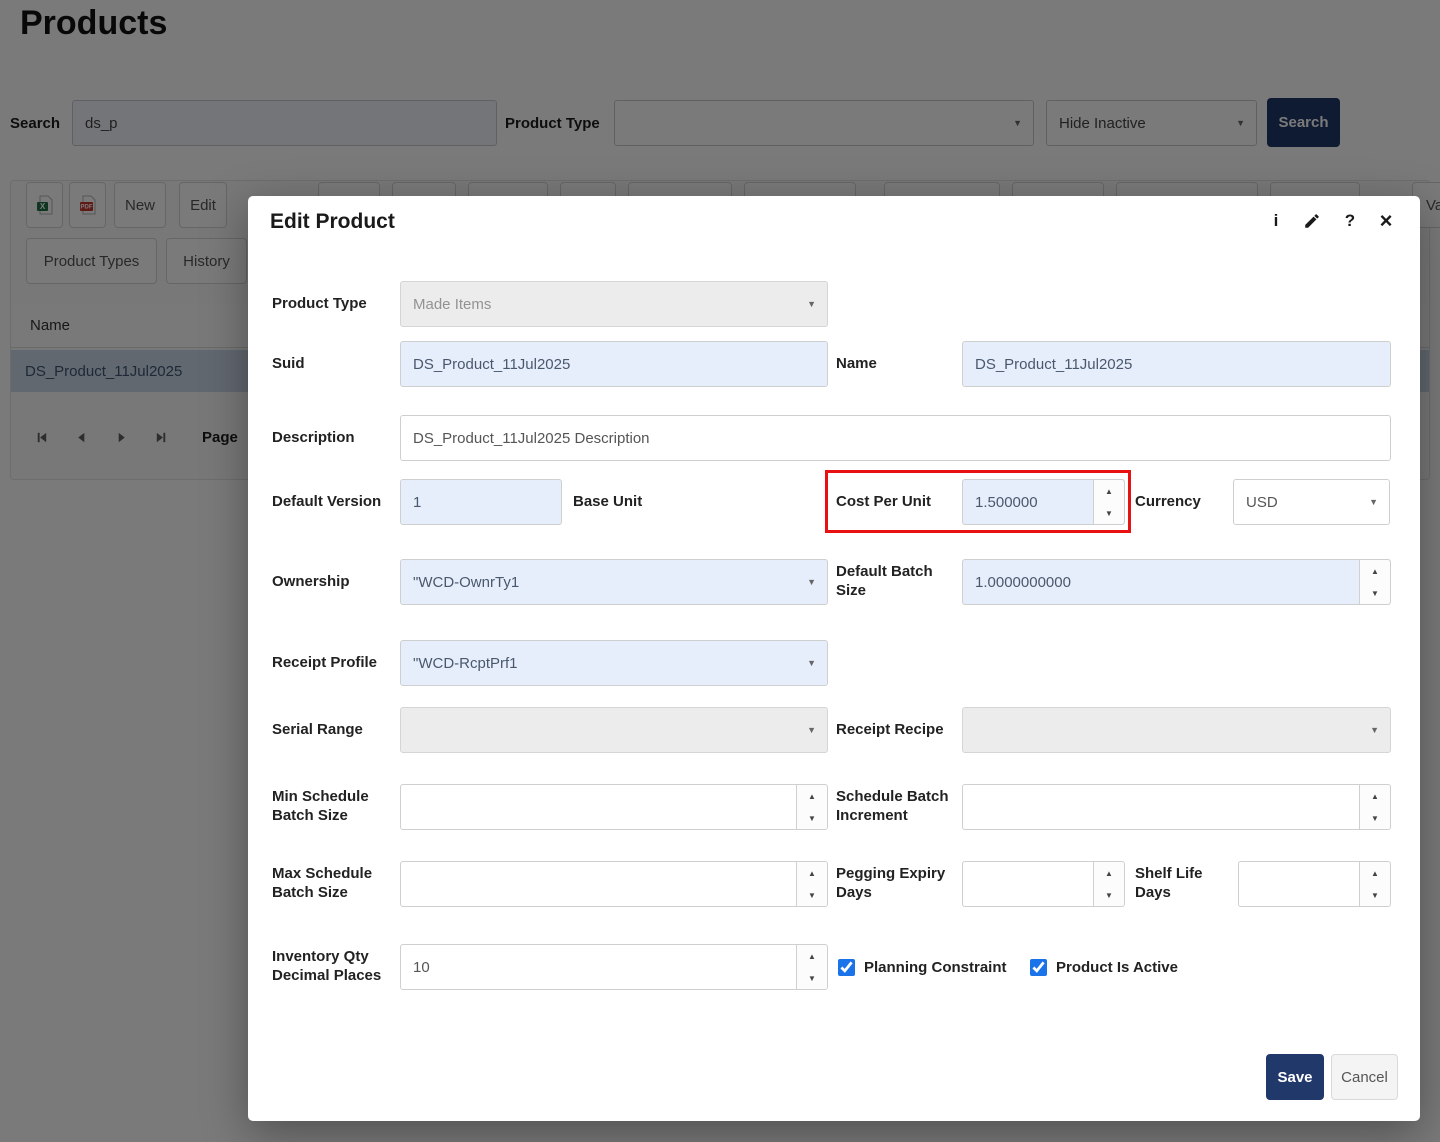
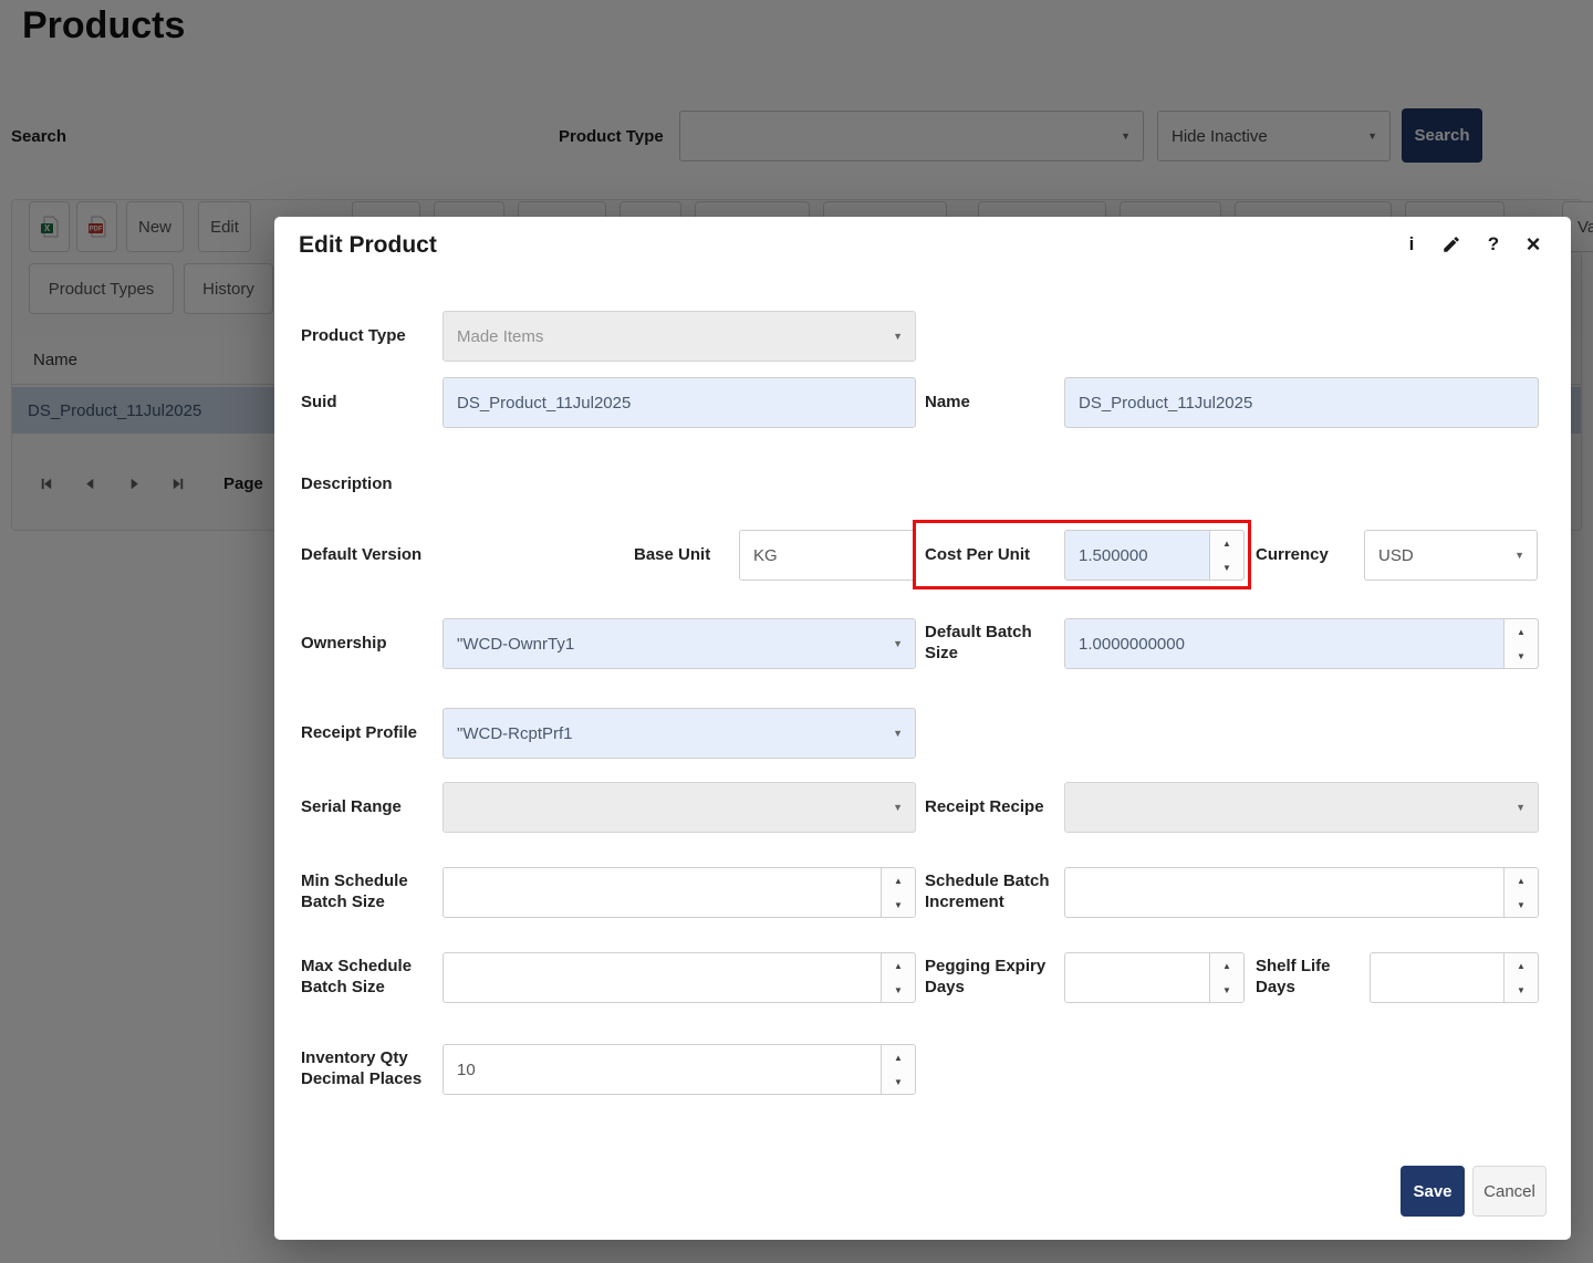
  Products
  Search
- ds_p
  Product Type
  ▼
  Hide Inactive
  ▼
  Search
  X
  New
  Edit
  Va
  Product Types
  History
  Name
  DS_Product_11Jul2025
  Page
  Edit Product
  i
  ?
  ×
  Product Type
  Made Items
  ▼
  Suid
  DS_Product_11Jul2025
  Name
  DS_Product_11Jul2025
  Description
- DS_Product_11Jul2025 Description
  Default Version
- 1
  Base Unit
+ KG
  Cost Per Unit
  1.500000
  ▲
  ▼
  Currency
  USD
  ▼
  Ownership
  "WCD-OwnrTy1
  ▼
  Default Batch Size
  1.0000000000
  ▲
  ▼
  Receipt Profile
  "WCD-RcptPrf1
  ▼
  Serial Range
  ▼
  Receipt Recipe
  ▼
  Min Schedule Batch Size
  ▲
  ▼
  Schedule Batch Increment
  ▲
  ▼
  Max Schedule Batch Size
  ▲
  ▼
  Pegging Expiry Days
  ▲
  ▼
  Shelf Life Days
  ▲
  ▼
  Inventory Qty Decimal Places
  10
  ▲
  ▼
- Planning Constraint
- Product Is Active
  Save
  Cancel
